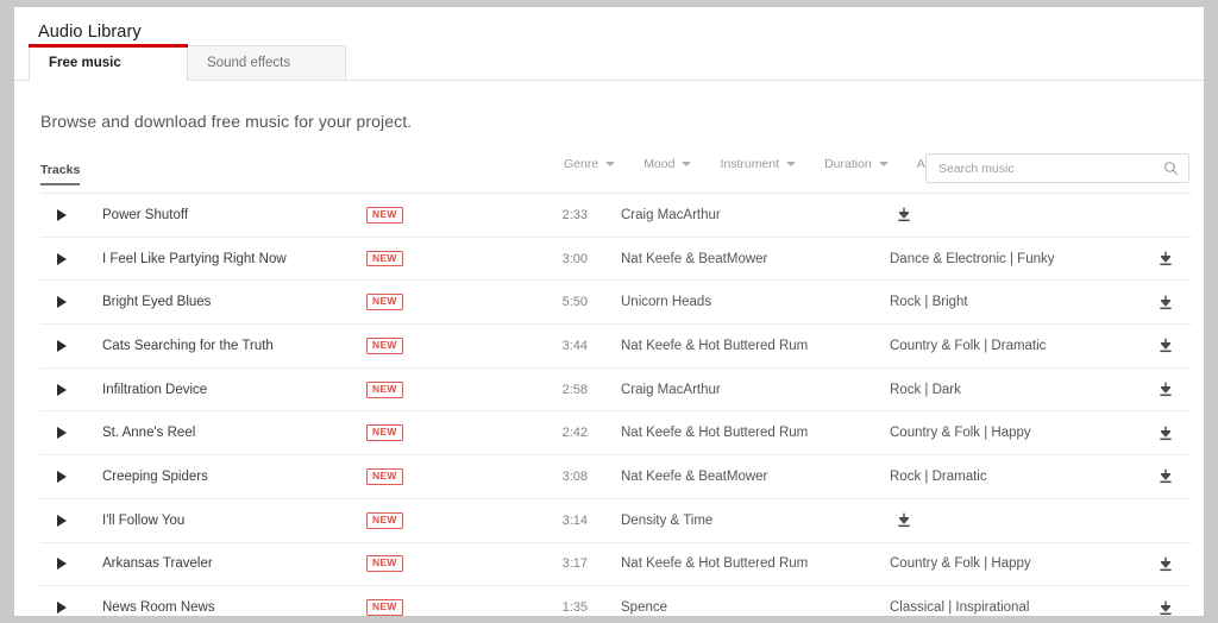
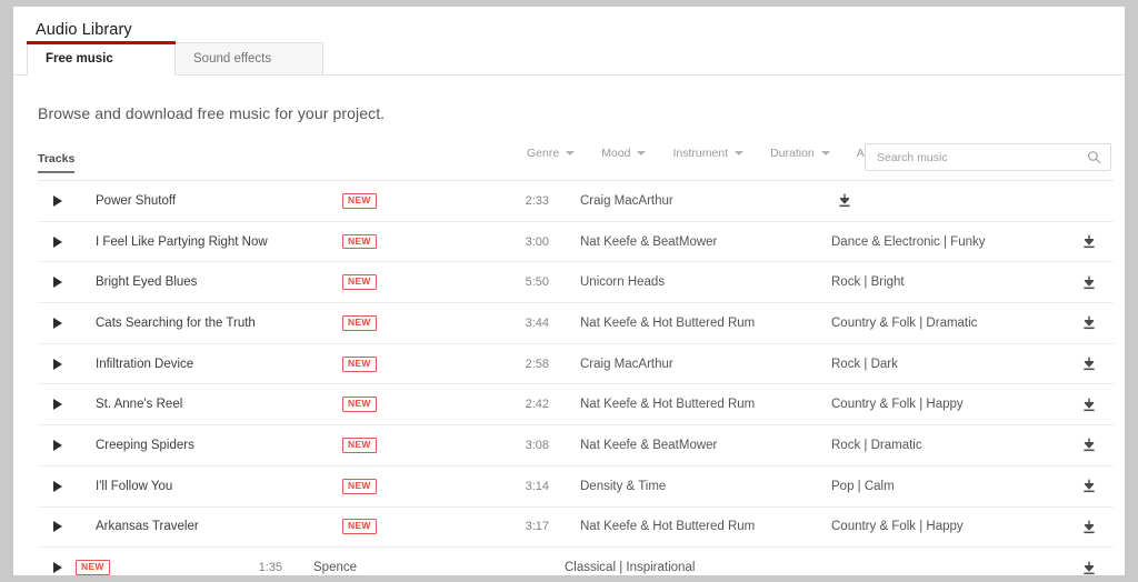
  Audio Library
  Free music
  Sound effects
  Browse and download free music for your project.
  Tracks
  Genre
  Mood
  Instrument
  Duration
  Search music
  Power Shutoff
  NEW
  2:33
  Craig MacArthur
  I Feel Like Partying Right Now
  NEW
  3:00
  Nat Keefe & BeatMower
  Dance & Electronic | Funky
  Bright Eyed Blues
  NEW
  5:50
  Unicorn Heads
  Rock | Bright
  Cats Searching for the Truth
  NEW
  3:44
  Nat Keefe & Hot Buttered Rum
  Country & Folk | Dramatic
  Infiltration Device
  NEW
  2:58
  Craig MacArthur
  Rock | Dark
  St. Anne's Reel
  NEW
  2:42
  Nat Keefe & Hot Buttered Rum
  Country & Folk | Happy
  Creeping Spiders
  NEW
  3:08
  Nat Keefe & BeatMower
  Rock | Dramatic
  I'll Follow You
  NEW
  3:14
  Density & Time
+ Pop | Calm
  Arkansas Traveler
  NEW
  3:17
  Nat Keefe & Hot Buttered Rum
  Country & Folk | Happy
- News Room News
  NEW
  1:35
  Spence
  Classical | Inspirational
